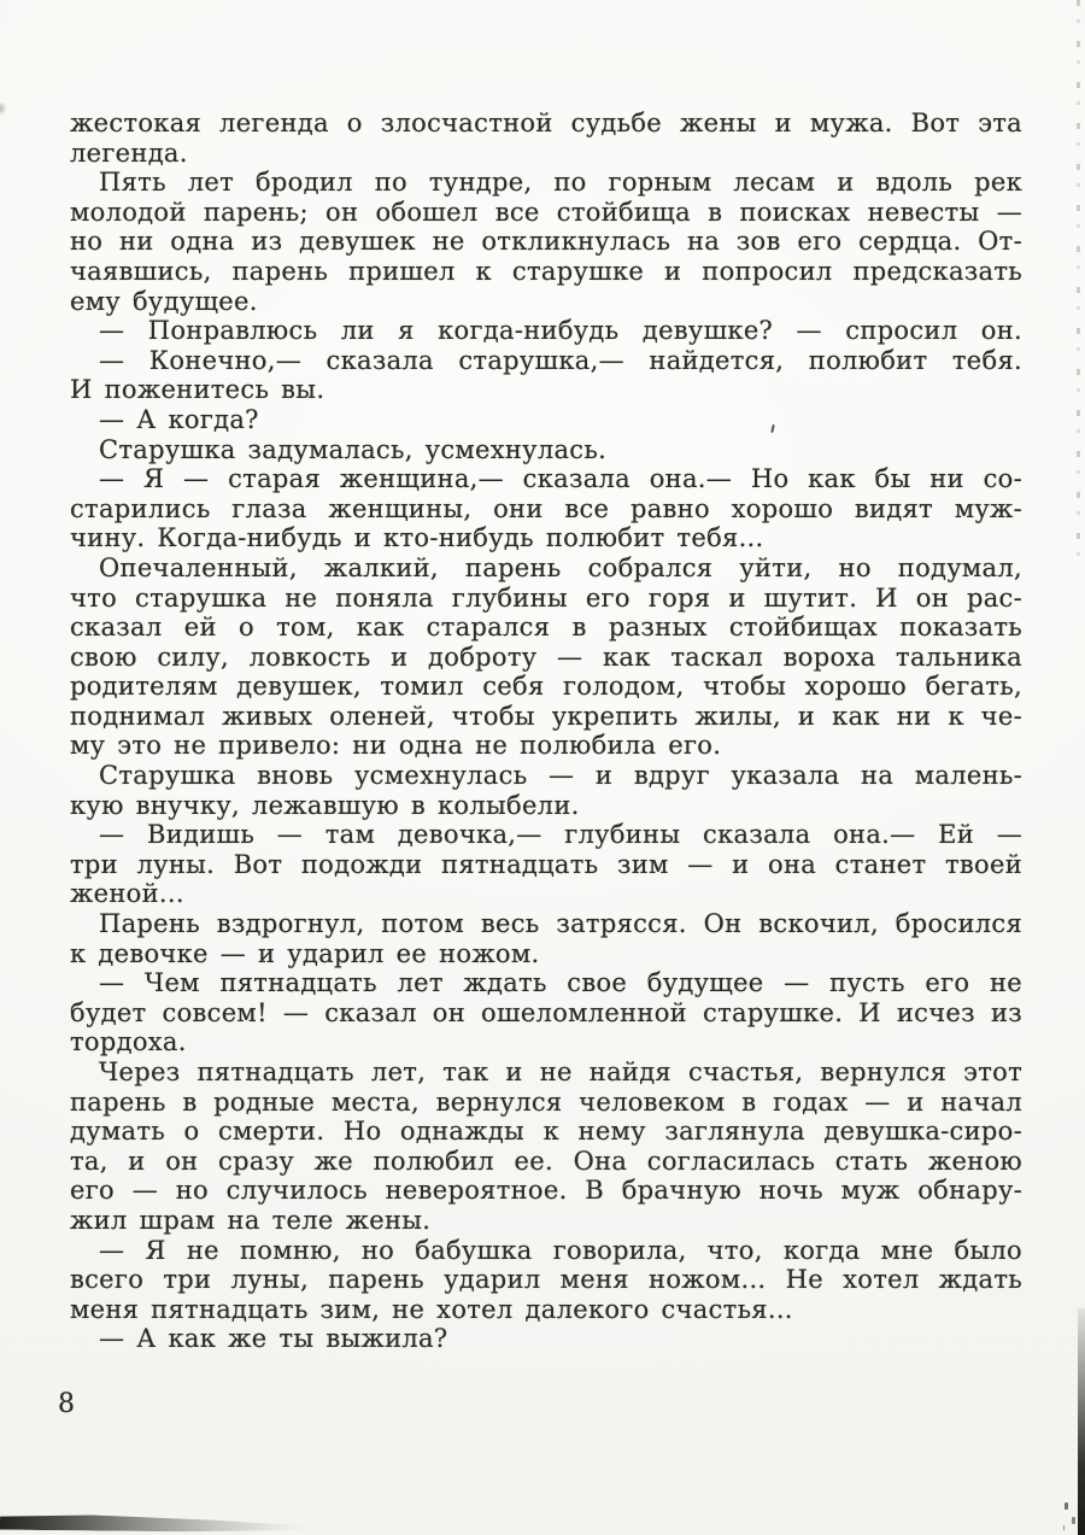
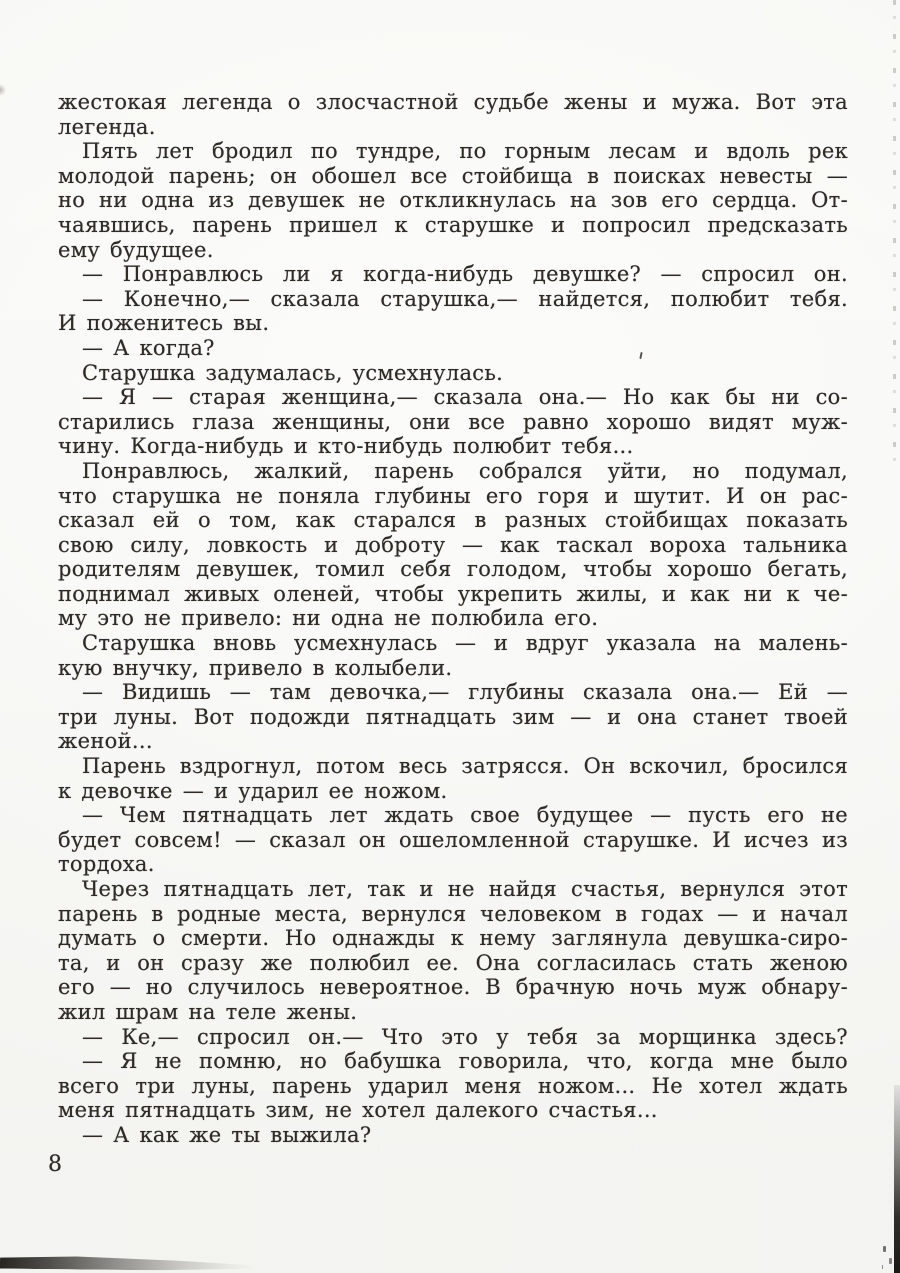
  жестокая легенда о злосчастной судьбе жены и мужа. Вот эта
  легенда.
  Пять лет бродил по тундре, по горным лесам и вдоль рек
  молодой парень; он обошел все стойбища в поисках невесты —
  но ни одна из девушек не откликнулась на зов его сердца. От-
  чаявшись, парень пришел к старушке и попросил предсказать
  ему будущее.
  — Понравлюсь ли я когда-нибудь девушке? — спросил он.
  — Конечно,— сказала старушка,— найдется, полюбит тебя.
  И поженитесь вы.
  — А когда?
  Старушка задумалась, усмехнулась.
  — Я — старая женщина,— сказала она.— Но как бы ни со-
  старились глаза женщины, они все равно хорошо видят муж-
  чину. Когда-нибудь и кто-нибудь полюбит тебя...
- Опечаленный, жалкий, парень собрался уйти, но подумал,
+ Понравлюсь, жалкий, парень собрался уйти, но подумал,
  что старушка не поняла глубины его горя и шутит. И он рас-
  сказал ей о том, как старался в разных стойбищах показать
  свою силу, ловкость и доброту — как таскал вороха тальника
  родителям девушек, томил себя голодом, чтобы хорошо бегать,
  поднимал живых оленей, чтобы укрепить жилы, и как ни к че-
  му это не привело: ни одна не полюбила его.
  Старушка вновь усмехнулась — и вдруг указала на малень-
- кую внучку, лежавшую в колыбели.
+ кую внучку, привело в колыбели.
  — Видишь — там девочка,— глубины сказала она.— Ей —
  три луны. Вот подожди пятнадцать зим — и она станет твоей
  женой...
  Парень вздрогнул, потом весь затрясся. Он вскочил, бросился
  к девочке — и ударил ее ножом.
  — Чем пятнадцать лет ждать свое будущее — пусть его не
  будет совсем! — сказал он ошеломленной старушке. И исчез из
  тордоха.
  Через пятнадцать лет, так и не найдя счастья, вернулся этот
  парень в родные места, вернулся человеком в годах — и начал
  думать о смерти. Но однажды к нему заглянула девушка-сиро-
  та, и он сразу же полюбил ее. Она согласилась стать женою
  его — но случилось невероятное. В брачную ночь муж обнару-
  жил шрам на теле жены.
+ — Ке,— спросил он.— Что это у тебя за морщинка здесь?
  — Я не помню, но бабушка говорила, что, когда мне было
  всего три луны, парень ударил меня ножом... Не хотел ждать
  меня пятнадцать зим, не хотел далекого счастья...
  — А как же ты выжила?
  8
